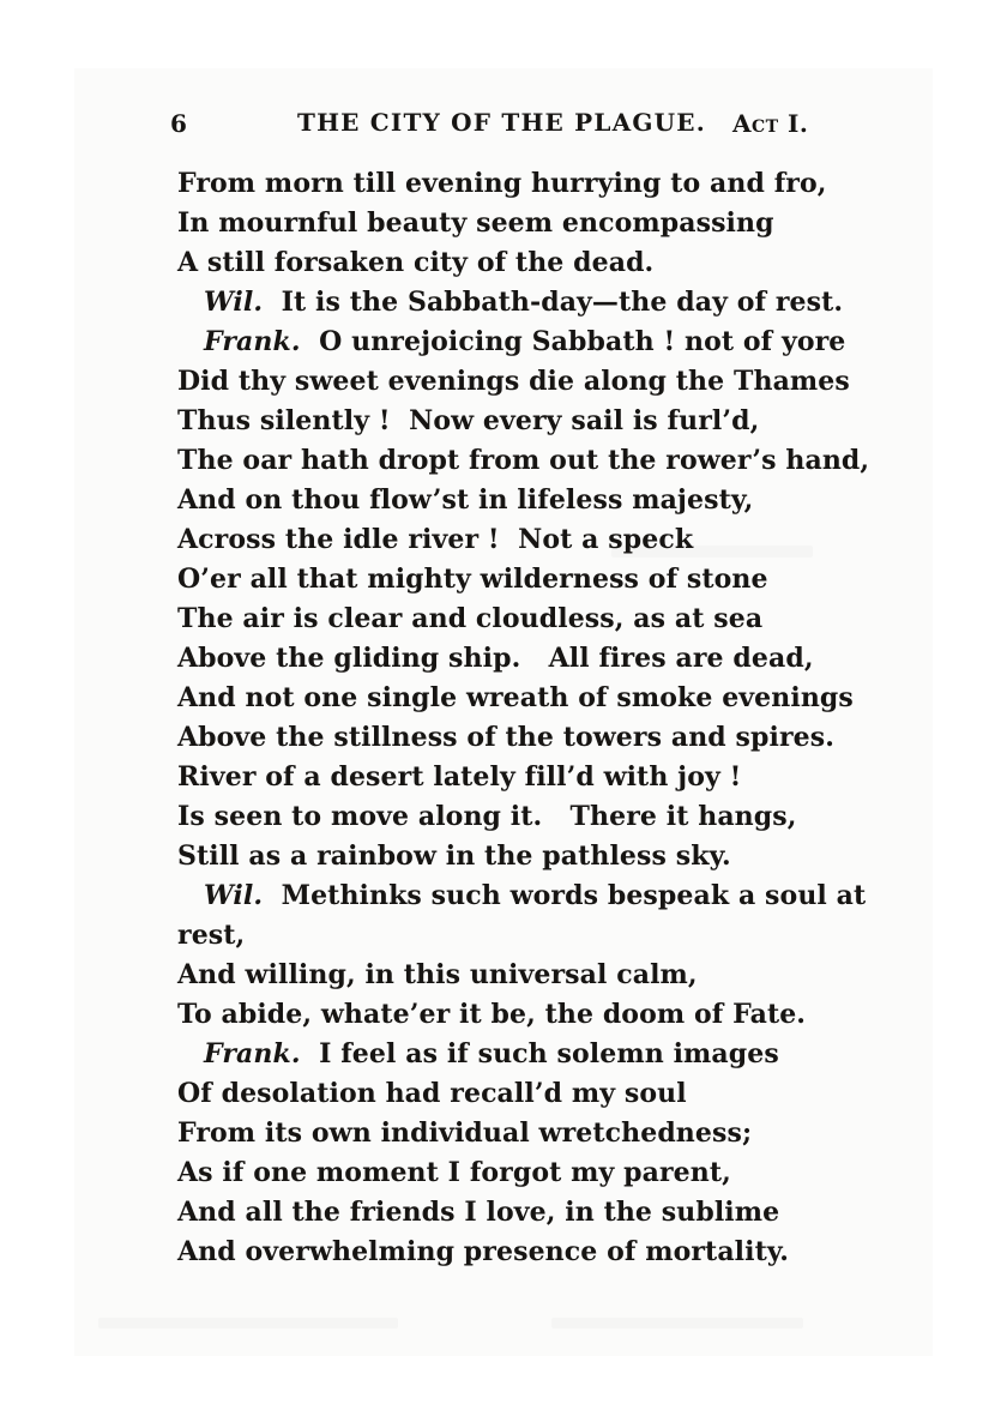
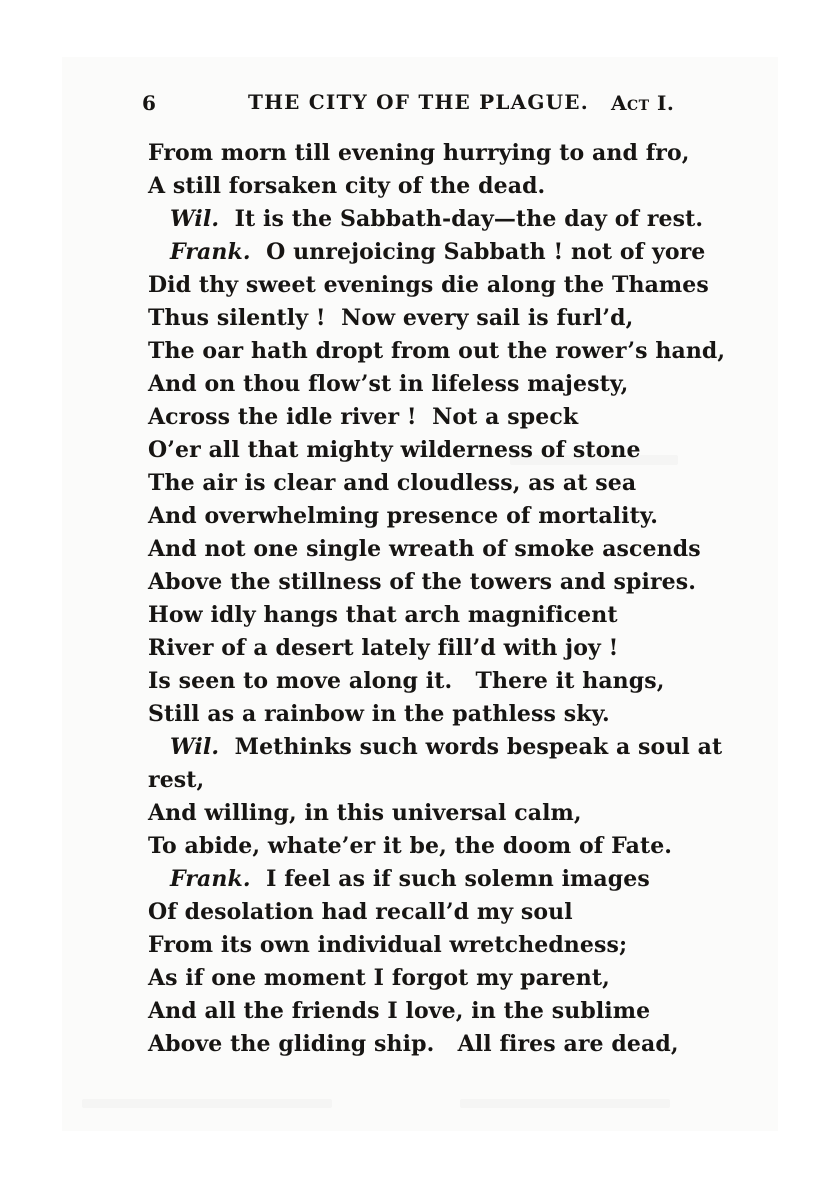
  6
  THE CITY OF THE PLAGUE.
  Act I.
  From morn till evening hurrying to and fro,
- In mournful beauty seem encompassing
  A still forsaken city of the dead.
  Wil. It is the Sabbath-day—the day of rest.
  Frank. O unrejoicing Sabbath ! not of yore
  Did thy sweet evenings die along the Thames
  Thus silently ! Now every sail is furl’d,
  The oar hath dropt from out the rower’s hand,
  And on thou flow’st in lifeless majesty,
  Across the idle river ! Not a speck
  O’er all that mighty wilderness of stone
  The air is clear and cloudless, as at sea
- Above the gliding ship. All fires are dead,
+ And overwhelming presence of mortality.
- And not one single wreath of smoke evenings
+ And not one single wreath of smoke ascends
  Above the stillness of the towers and spires.
+ How idly hangs that arch magnificent
  River of a desert lately fill’d with joy !
  Is seen to move along it. There it hangs,
  Still as a rainbow in the pathless sky.
  Wil. Methinks such words bespeak a soul at rest,
  And willing, in this universal calm,
  To abide, whate’er it be, the doom of Fate.
  Frank. I feel as if such solemn images
  Of desolation had recall’d my soul
  From its own individual wretchedness;
  As if one moment I forgot my parent,
  And all the friends I love, in the sublime
- And overwhelming presence of mortality.
+ Above the gliding ship. All fires are dead,
